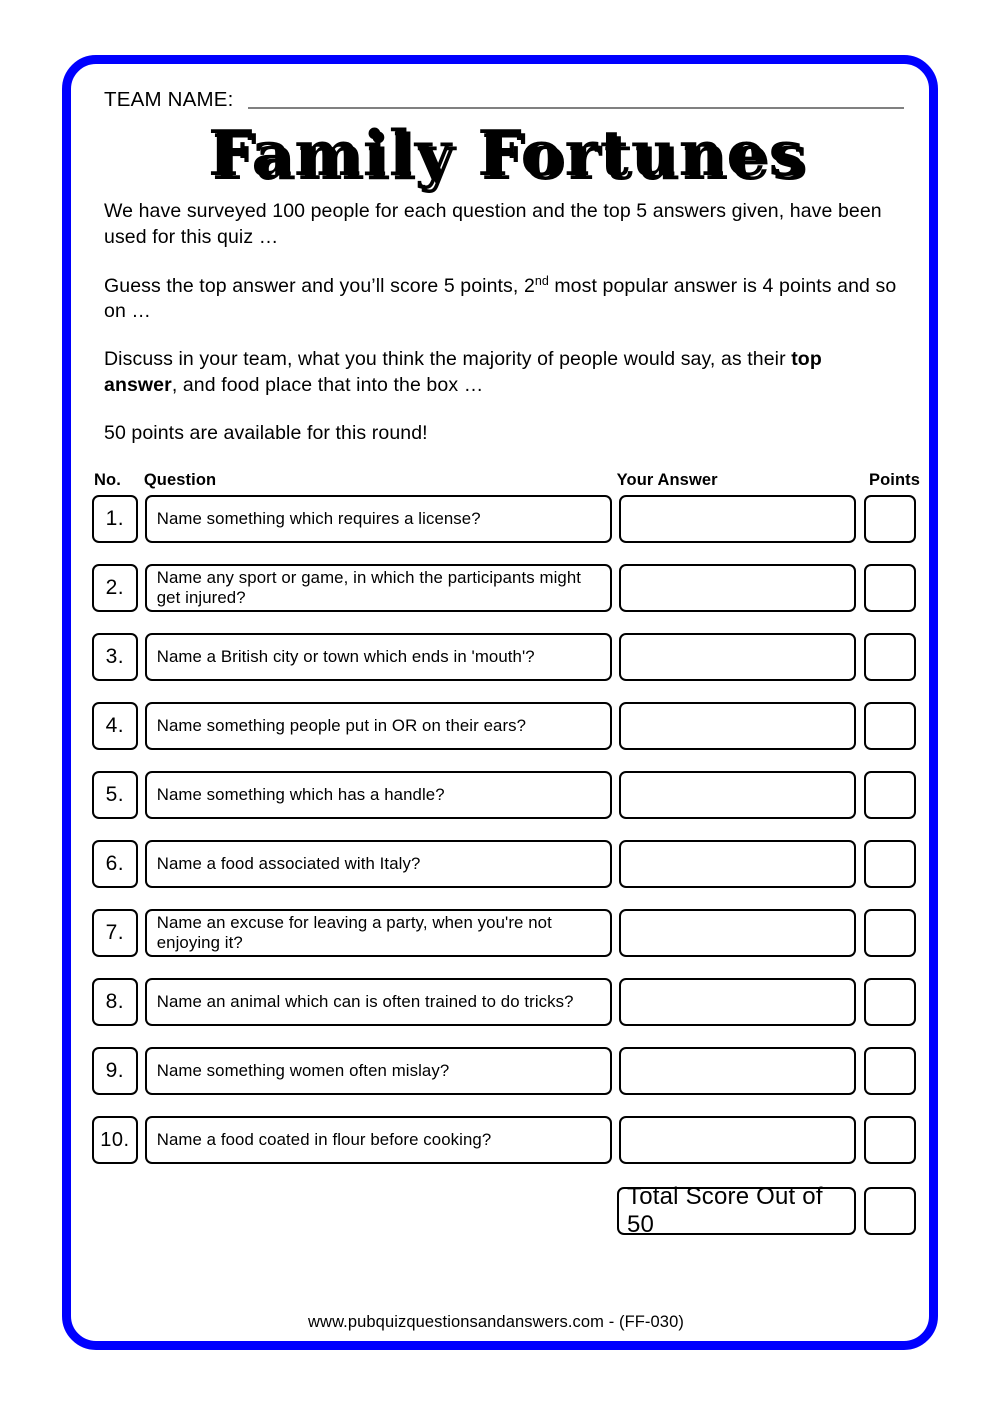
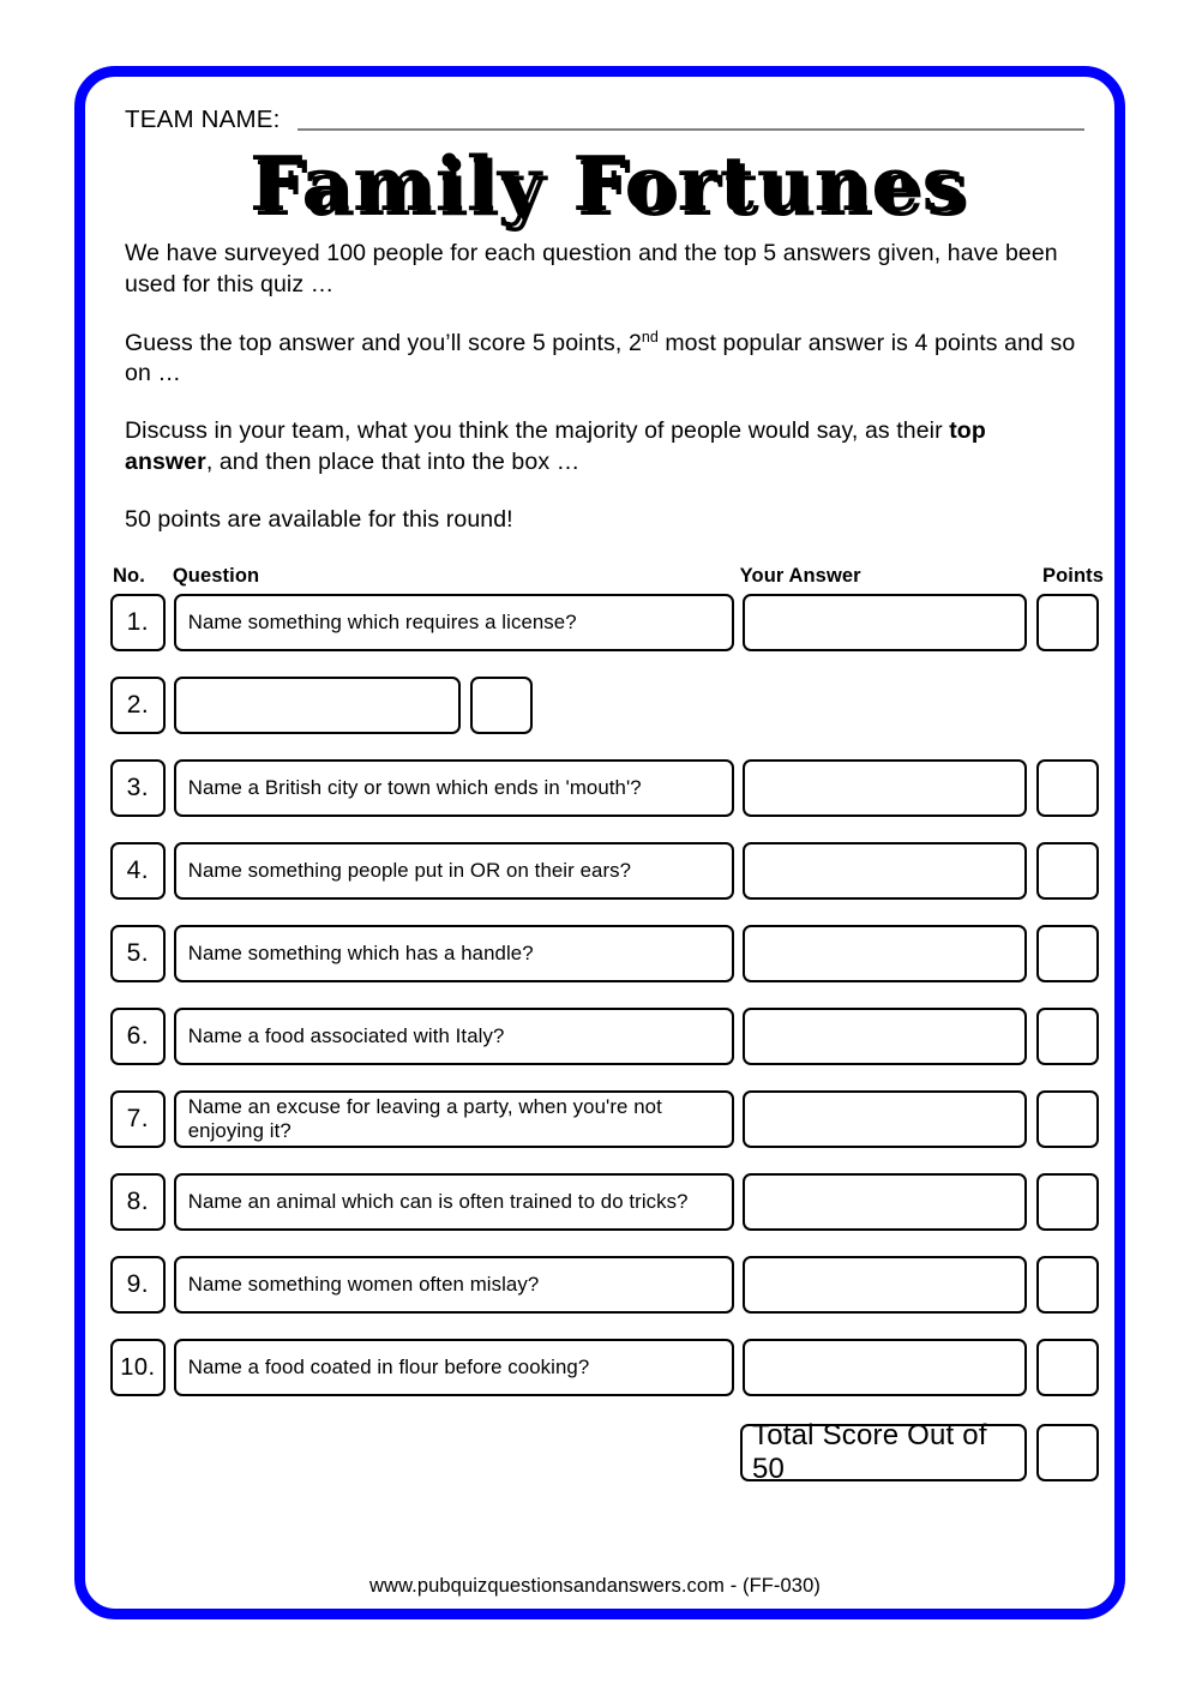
  TEAM NAME:
  Family Fortunes
  We have surveyed 100 people for each question and the top 5 answers given, have been used for this quiz …
  Guess the top answer and you’ll score 5 points, 2nd most popular answer is 4 points and so on …
- Discuss in your team, what you think the majority of people would say, as their top answer, and food place that into the box …
+ Discuss in your team, what you think the majority of people would say, as their top answer, and then place that into the box …
  50 points are available for this round!
  No.
  Question
  Your Answer
  Points
  1.
  Name something which requires a license?
  2.
- Name any sport or game, in which the participants might get injured?
  3.
  Name a British city or town which ends in 'mouth'?
  4.
  Name something people put in OR on their ears?
  5.
  Name something which has a handle?
  6.
  Name a food associated with Italy?
  7.
  Name an excuse for leaving a party, when you're not enjoying it?
  8.
  Name an animal which can is often trained to do tricks?
  9.
  Name something women often mislay?
  10.
  Name a food coated in flour before cooking?
  Total Score Out of 50
  www.pubquizquestionsandanswers.com - (FF-030)
